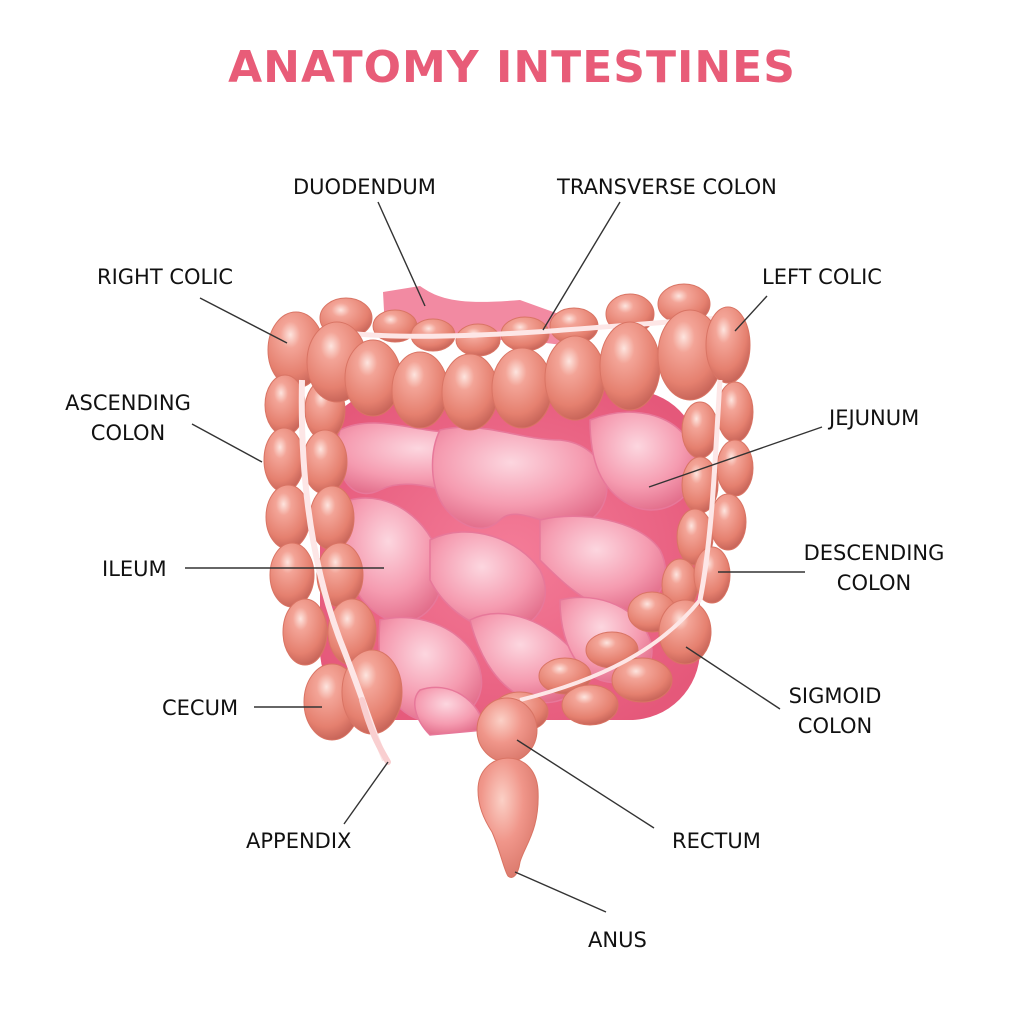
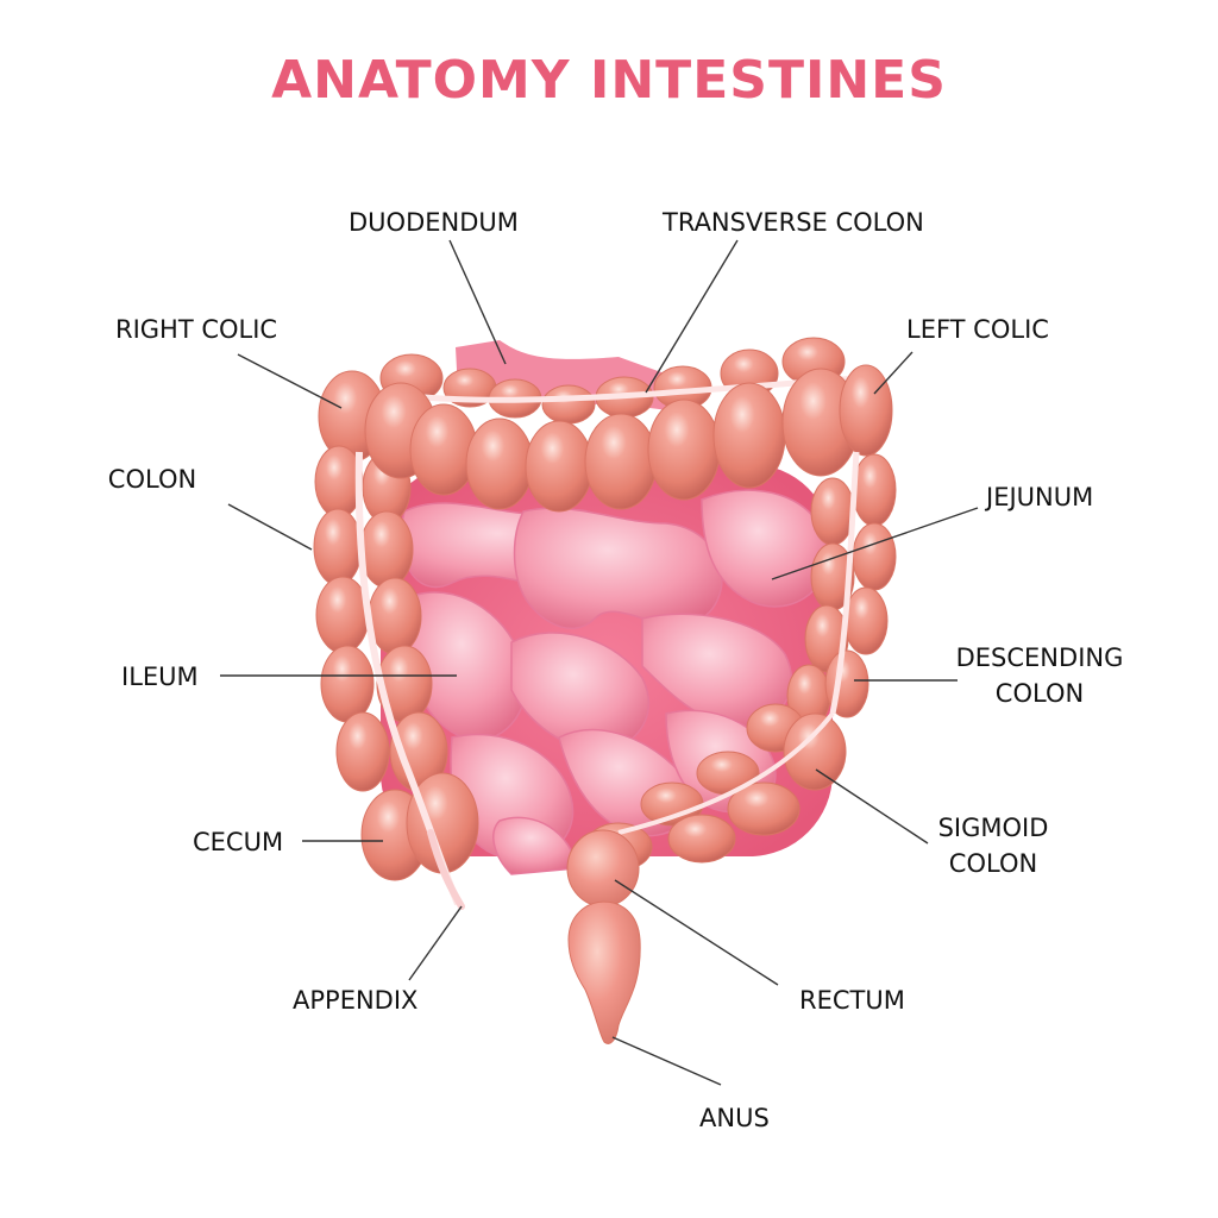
  ANATOMY INTESTINES
  DUODENDUM
  TRANSVERSE COLON
  RIGHT COLIC
  LEFT COLIC
- ASCENDING
  COLON
  JEJUNUM
  ILEUM
  DESCENDING
  COLON
  CECUM
  SIGMOID
  COLON
  APPENDIX
  RECTUM
  ANUS
